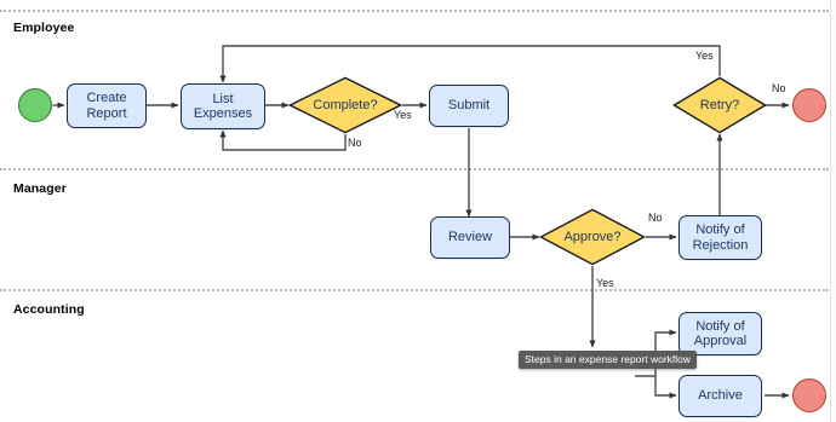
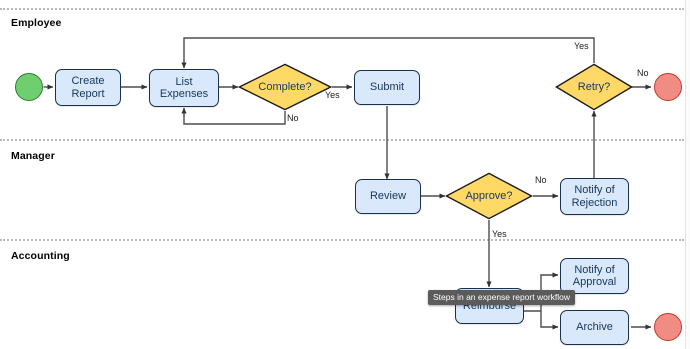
  Employee
  Manager
  Accounting
  Yes
  No
  No
  Yes
  Yes
  No
  Create
  Report
  List
  Expenses
  Complete?
  Submit
  Retry?
  Review
  Approve?
  Notify of
  Rejection
+ Reimburse
  Notify of
  Approval
  Archive
  Steps in an expense report workflow
